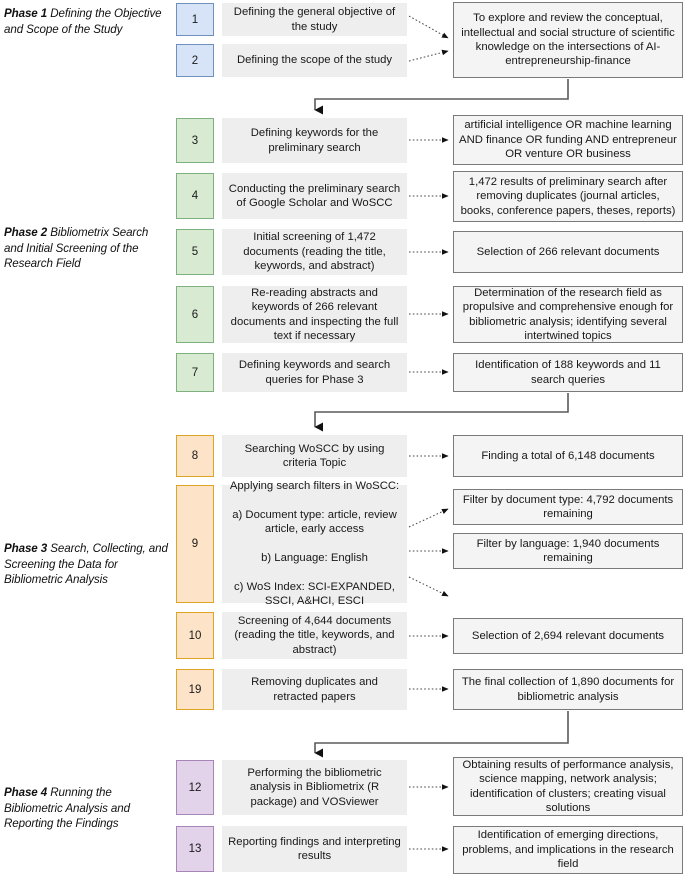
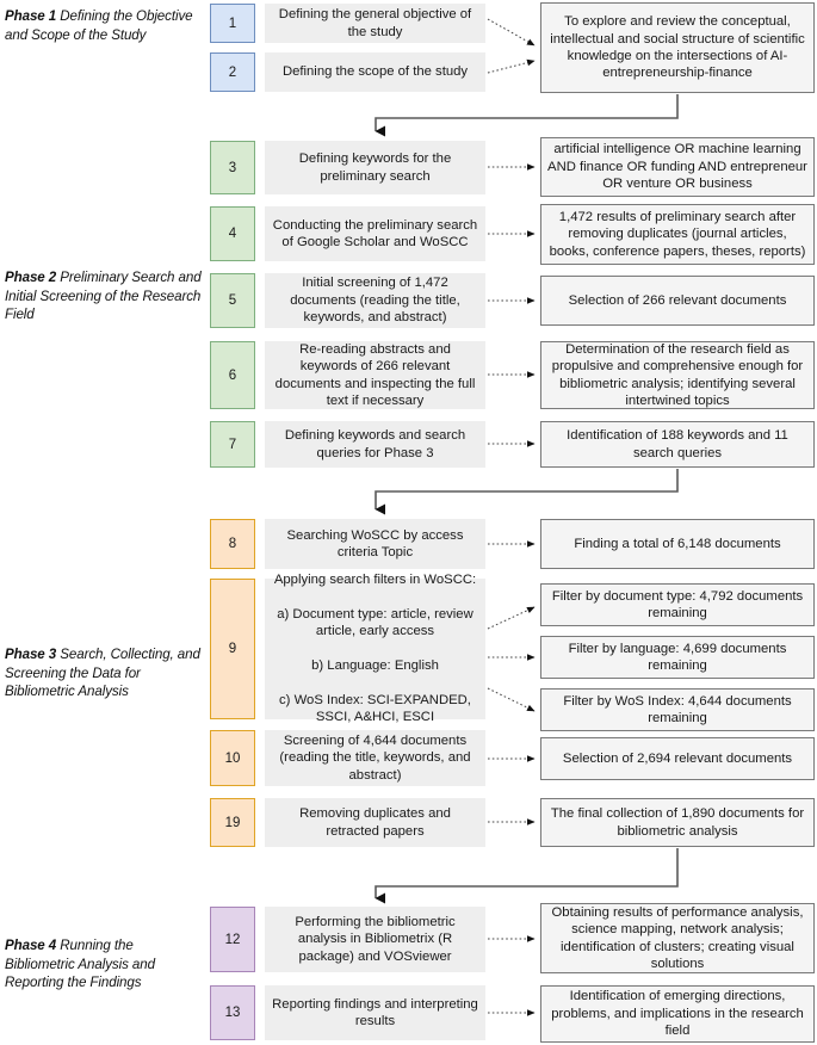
  Phase 1 Defining the Objective and Scope of the Study
- Phase 2 Bibliometrix Search and Initial Screening of the Research Field
+ Phase 2 Preliminary Search and Initial Screening of the Research Field
  Phase 3 Search, Collecting, and Screening the Data for Bibliometric Analysis
  Phase 4 Running the Bibliometric Analysis and Reporting the Findings
  1
  Defining the general objective of the study
  2
  Defining the scope of the study
  To explore and review the conceptual, intellectual and social structure of scientific knowledge on the intersections of AI-entrepreneurship-finance
  3
  Defining keywords for the preliminary search
  artificial intelligence OR machine learning AND finance OR funding AND entrepreneur OR venture OR business
  4
  Conducting the preliminary search of Google Scholar and WoSCC
  1,472 results of preliminary search after removing duplicates (journal articles, books, conference papers, theses, reports)
  5
  Initial screening of 1,472 documents (reading the title, keywords, and abstract)
  Selection of 266 relevant documents
  6
  Re-reading abstracts and keywords of 266 relevant documents and inspecting the full text if necessary
  Determination of the research field as propulsive and comprehensive enough for bibliometric analysis; identifying several intertwined topics
  7
  Defining keywords and search queries for Phase 3
  Identification of 188 keywords and 11 search queries
  8
- Searching WoSCC by using criteria Topic
+ Searching WoSCC by access criteria Topic
  Finding a total of 6,148 documents
  9
  Applying search filters in WoSCC:
  a) Document type: article, review article, early access
  b) Language: English
  c) WoS Index: SCI-EXPANDED, SSCI, A&HCI, ESCI
  Filter by document type: 4,792 documents remaining
- Filter by language: 1,940 documents remaining
+ Filter by language: 4,699 documents remaining
+ Filter by WoS Index: 4,644 documents remaining
  10
  Screening of 4,644 documents (reading the title, keywords, and abstract)
  Selection of 2,694 relevant documents
  19
  Removing duplicates and retracted papers
  The final collection of 1,890 documents for bibliometric analysis
  12
  Performing the bibliometric analysis in Bibliometrix (R package) and VOSviewer
  Obtaining results of performance analysis, science mapping, network analysis; identification of clusters; creating visual solutions
  13
  Reporting findings and interpreting results
  Identification of emerging directions, problems, and implications in the research field
